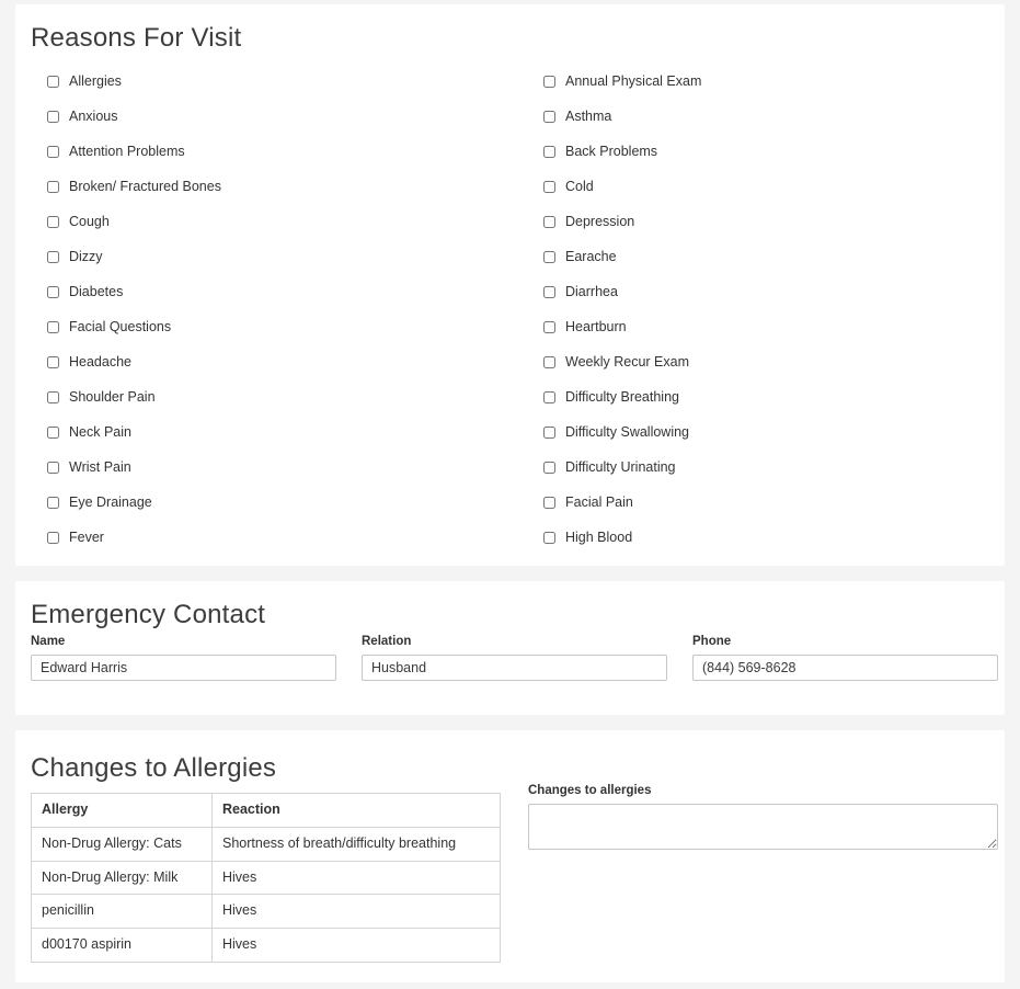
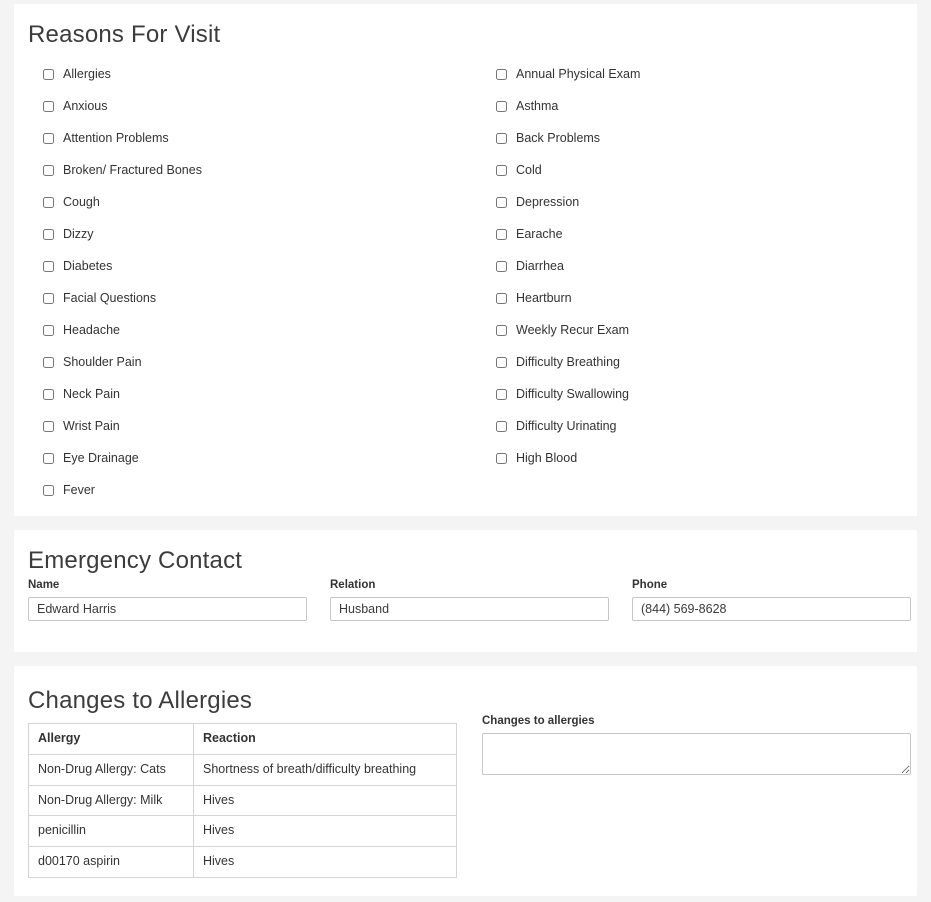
  Reasons For Visit
  Allergies
  Anxious
  Attention Problems
  Broken/ Fractured Bones
  Cough
  Dizzy
  Diabetes
  Facial Questions
  Headache
  Shoulder Pain
  Neck Pain
  Wrist Pain
  Eye Drainage
  Fever
  Annual Physical Exam
  Asthma
  Back Problems
  Cold
  Depression
  Earache
  Diarrhea
  Heartburn
  Weekly Recur Exam
  Difficulty Breathing
  Difficulty Swallowing
  Difficulty Urinating
- Facial Pain
  High Blood
  Emergency Contact
  Name
  Edward Harris
  Relation
  Husband
  Phone
  (844) 569-8628
  Changes to Allergies
  Allergy	Reaction
  Non-Drug Allergy: Cats	Shortness of breath/difficulty breathing
  Non-Drug Allergy: Milk	Hives
  penicillin	Hives
  d00170 aspirin	Hives
  Changes to allergies
